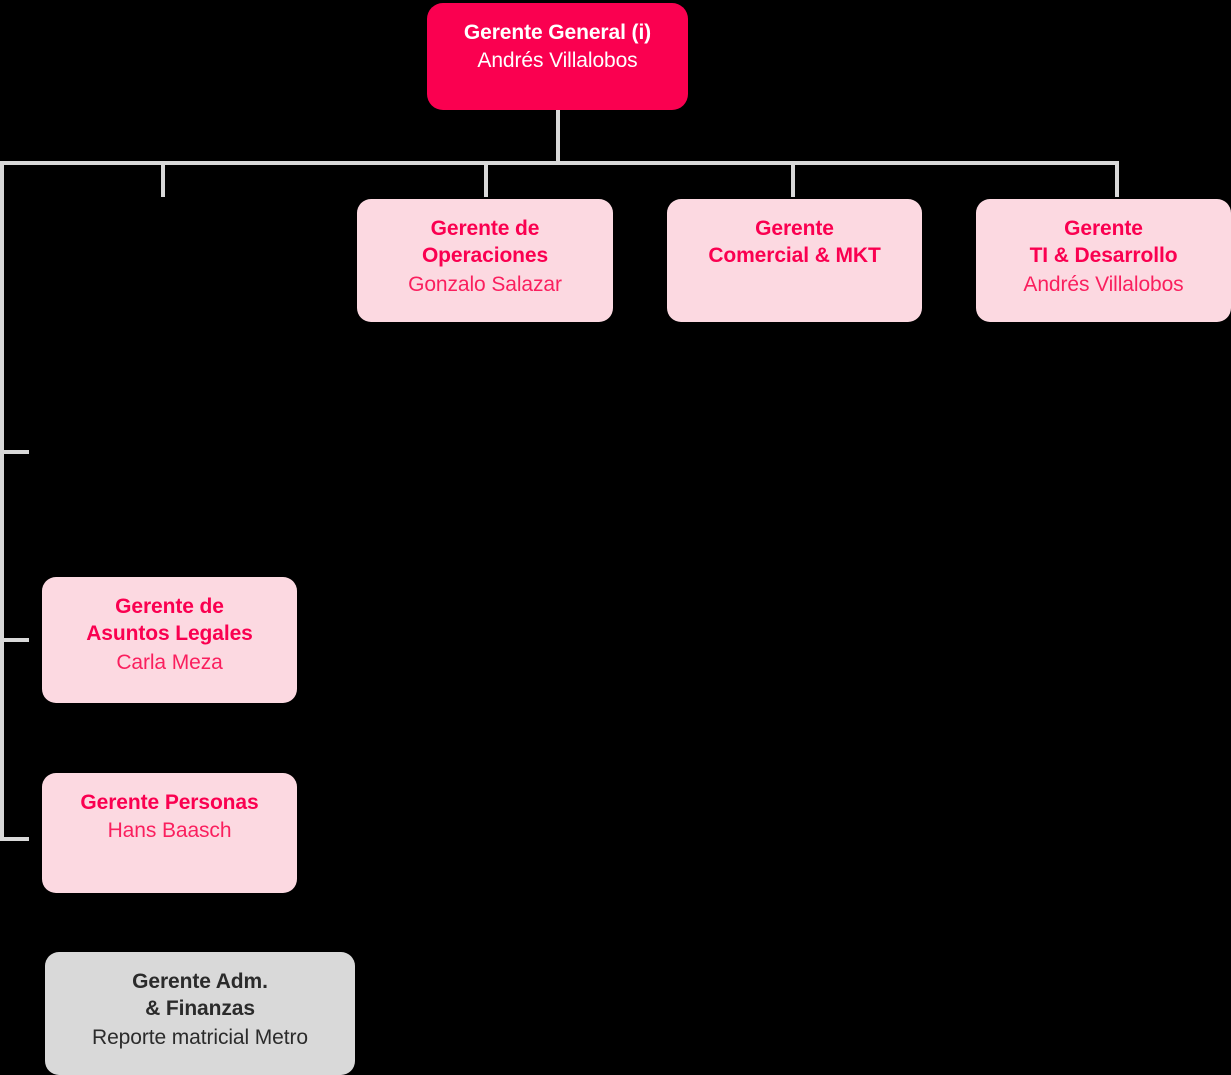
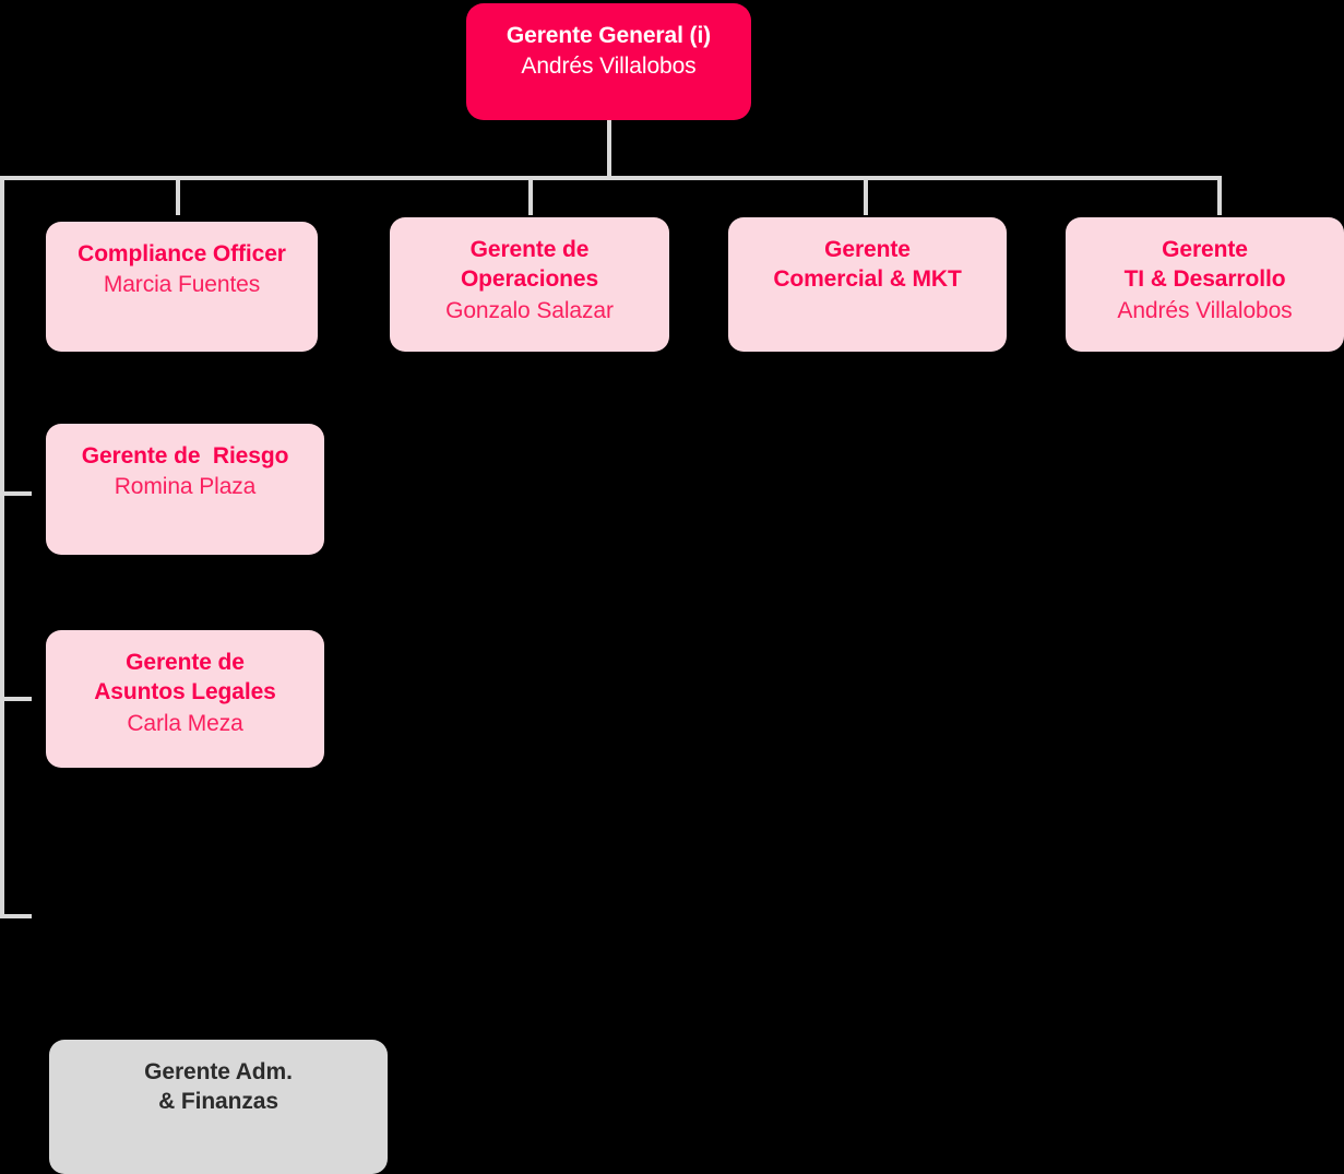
  Gerente General (i)
  Andrés Villalobos
+ Compliance Officer
+ Marcia Fuentes
  Gerente de
  Operaciones
  Gonzalo Salazar
  Gerente
  Comercial & MKT
  Gerente
  TI & Desarrollo
  Andrés Villalobos
+ Gerente de Riesgo
+ Romina Plaza
  Gerente de
  Asuntos Legales
  Carla Meza
- Gerente Personas
- Hans Baasch
  Gerente Adm.
  & Finanzas
- Reporte matricial Metro
